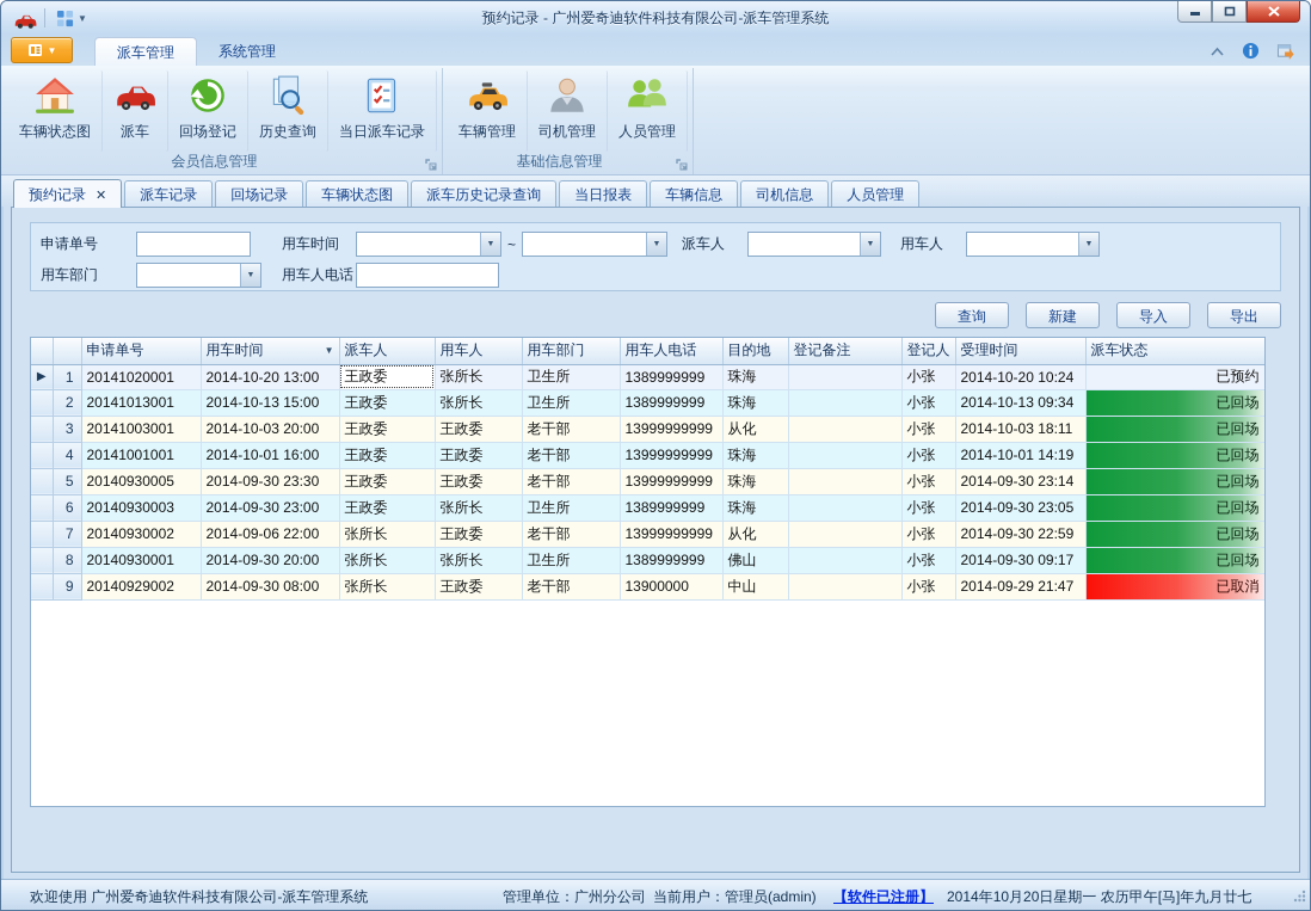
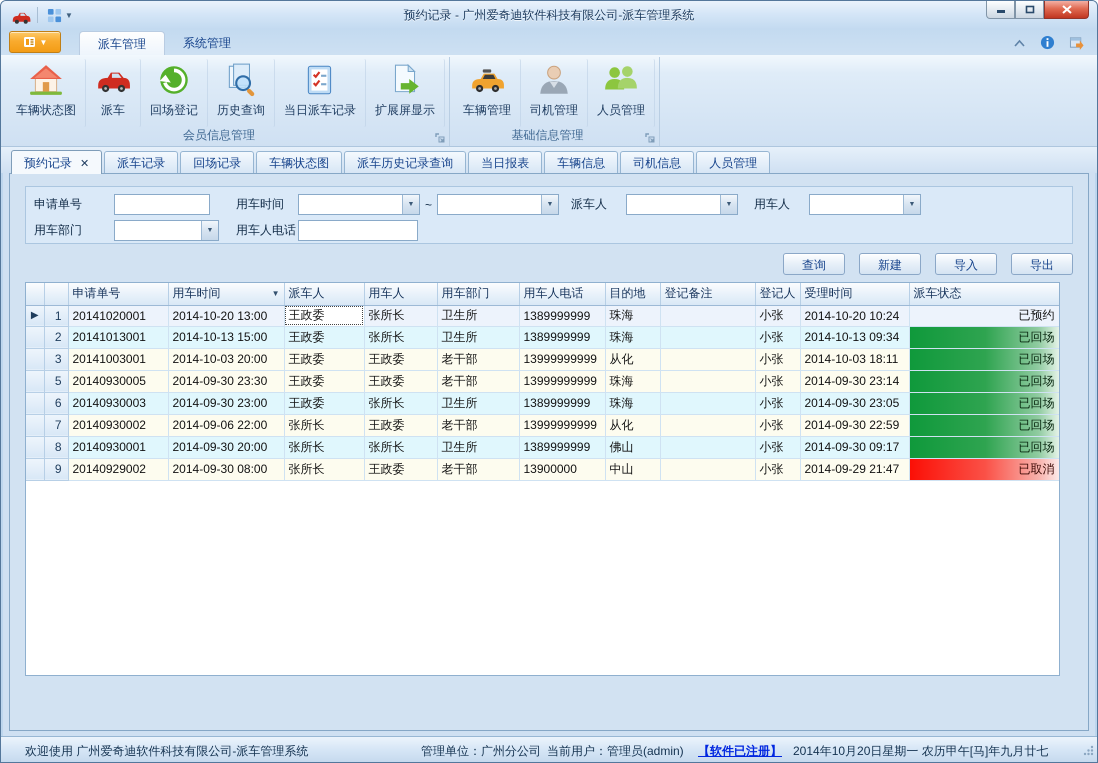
  ▼
  预约记录 - 广州爱奇迪软件科技有限公司-派车管理系统
  ▼
  派车管理
  系统管理
  车辆状态图
  派车
  回场登记
  历史查询
  当日派车记录
+ 扩展屏显示
  会员信息管理
  车辆管理
  司机管理
  人员管理
  基础信息管理
  预约记录 ✕
  派车记录
  回场记录
  车辆状态图
  派车历史记录查询
  当日报表
  车辆信息
  司机信息
  人员管理
  申请单号
  用车时间
  ~
  派车人
  用车人
  用车部门
  用车人电话
  查询
  新建
  导入
  导出
  		申请单号	用车时间 ▼	派车人	用车人	用车部门	用车人电话	目的地	登记备注	登记人	受理时间	派车状态
  ▶	1	20141020001	2014-10-20 13:00	王政委	张所长	卫生所	1389999999	珠海		小张	2014-10-20 10:24	已预约
  	2	20141013001	2014-10-13 15:00	王政委	张所长	卫生所	1389999999	珠海		小张	2014-10-13 09:34	已回场
  	3	20141003001	2014-10-03 20:00	王政委	王政委	老干部	13999999999	从化		小张	2014-10-03 18:11	已回场
- 	4	20141001001	2014-10-01 16:00	王政委	王政委	老干部	13999999999	珠海		小张	2014-10-01 14:19	已回场
  	5	20140930005	2014-09-30 23:30	王政委	王政委	老干部	13999999999	珠海		小张	2014-09-30 23:14	已回场
  	6	20140930003	2014-09-30 23:00	王政委	张所长	卫生所	1389999999	珠海		小张	2014-09-30 23:05	已回场
  	7	20140930002	2014-09-06 22:00	张所长	王政委	老干部	13999999999	从化		小张	2014-09-30 22:59	已回场
  	8	20140930001	2014-09-30 20:00	张所长	张所长	卫生所	1389999999	佛山		小张	2014-09-30 09:17	已回场
  	9	20140929002	2014-09-30 08:00	张所长	王政委	老干部	13900000	中山		小张	2014-09-29 21:47	已取消
  欢迎使用 广州爱奇迪软件科技有限公司-派车管理系统
  管理单位：广州分公司
  当前用户：管理员(admin)
  【软件已注册】
  2014年10月20日星期一 农历甲午[马]年九月廿七
